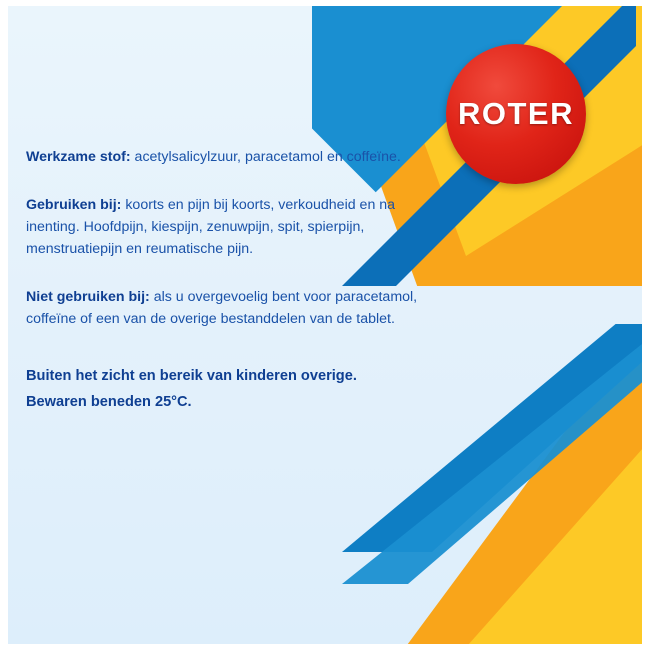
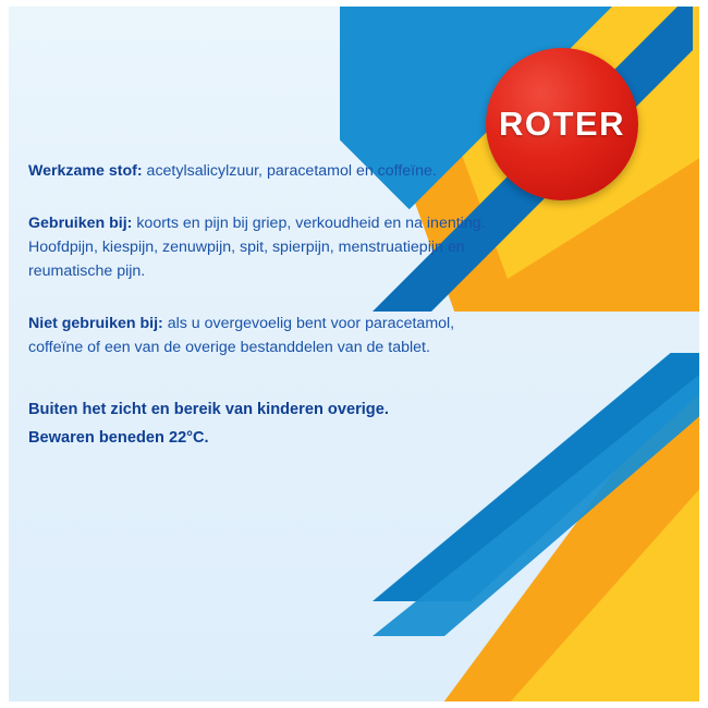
  ROTER
  Werkzame stof: acetylsalicylzuur, paracetamol en coffeïne.
- Gebruiken bij: koorts en pijn bij koorts, verkoudheid en na inenting. Hoofdpijn, kiespijn, zenuwpijn, spit, spierpijn, menstruatiepijn en reumatische pijn.
+ Gebruiken bij: koorts en pijn bij griep, verkoudheid en na inenting. Hoofdpijn, kiespijn, zenuwpijn, spit, spierpijn, menstruatiepijn en reumatische pijn.
  Niet gebruiken bij: als u overgevoelig bent voor paracetamol, coffeïne of een van de overige bestanddelen van de tablet.
  Buiten het zicht en bereik van kinderen overige.
- Bewaren beneden 25°C.
+ Bewaren beneden 22°C.
